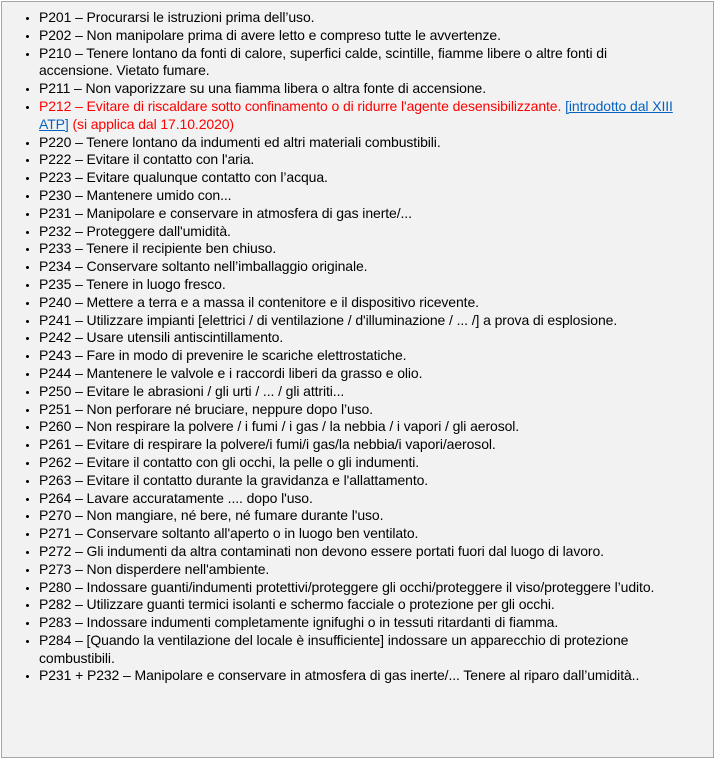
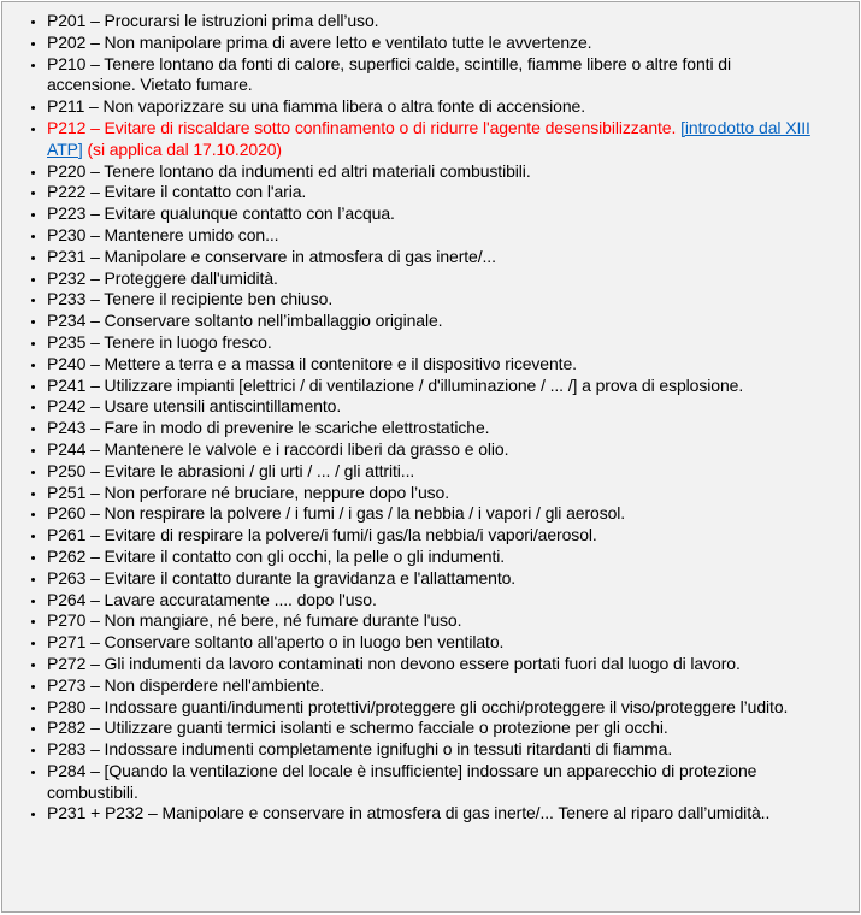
  P201 – Procurarsi le istruzioni prima dell’uso.
- P202 – Non manipolare prima di avere letto e compreso tutte le avvertenze.
+ P202 – Non manipolare prima di avere letto e ventilato tutte le avvertenze.
  P210 – Tenere lontano da fonti di calore, superfici calde, scintille, fiamme libere o altre fonti di accensione. Vietato fumare.
  P211 – Non vaporizzare su una fiamma libera o altra fonte di accensione.
  P212 – Evitare di riscaldare sotto confinamento o di ridurre l'agente desensibilizzante. [introdotto dal XIII ATP] (si applica dal 17.10.2020)
  P220 – Tenere lontano da indumenti ed altri materiali combustibili.
  P222 – Evitare il contatto con l'aria.
  P223 – Evitare qualunque contatto con l’acqua.
  P230 – Mantenere umido con...
  P231 – Manipolare e conservare in atmosfera di gas inerte/...
  P232 – Proteggere dall'umidità.
  P233 – Tenere il recipiente ben chiuso.
  P234 – Conservare soltanto nell’imballaggio originale.
  P235 – Tenere in luogo fresco.
  P240 – Mettere a terra e a massa il contenitore e il dispositivo ricevente.
  P241 – Utilizzare impianti [elettrici / di ventilazione / d'illuminazione / ... /] a prova di esplosione.
  P242 – Usare utensili antiscintillamento.
  P243 – Fare in modo di prevenire le scariche elettrostatiche.
  P244 – Mantenere le valvole e i raccordi liberi da grasso e olio.
  P250 – Evitare le abrasioni / gli urti / ... / gli attriti...
  P251 – Non perforare né bruciare, neppure dopo l’uso.
  P260 – Non respirare la polvere / i fumi / i gas / la nebbia / i vapori / gli aerosol.
  P261 – Evitare di respirare la polvere/i fumi/i gas/la nebbia/i vapori/aerosol.
  P262 – Evitare il contatto con gli occhi, la pelle o gli indumenti.
  P263 – Evitare il contatto durante la gravidanza e l'allattamento.
  P264 – Lavare accuratamente .... dopo l'uso.
  P270 – Non mangiare, né bere, né fumare durante l'uso.
  P271 – Conservare soltanto all'aperto o in luogo ben ventilato.
- P272 – Gli indumenti da altra contaminati non devono essere portati fuori dal luogo di lavoro.
+ P272 – Gli indumenti da lavoro contaminati non devono essere portati fuori dal luogo di lavoro.
  P273 – Non disperdere nell'ambiente.
  P280 – Indossare guanti/indumenti protettivi/proteggere gli occhi/proteggere il viso/proteggere l’udito.
  P282 – Utilizzare guanti termici isolanti e schermo facciale o protezione per gli occhi.
  P283 – Indossare indumenti completamente ignifughi o in tessuti ritardanti di fiamma.
  P284 – [Quando la ventilazione del locale è insufficiente] indossare un apparecchio di protezione combustibili.
  P231 + P232 – Manipolare e conservare in atmosfera di gas inerte/... Tenere al riparo dall’umidità..
